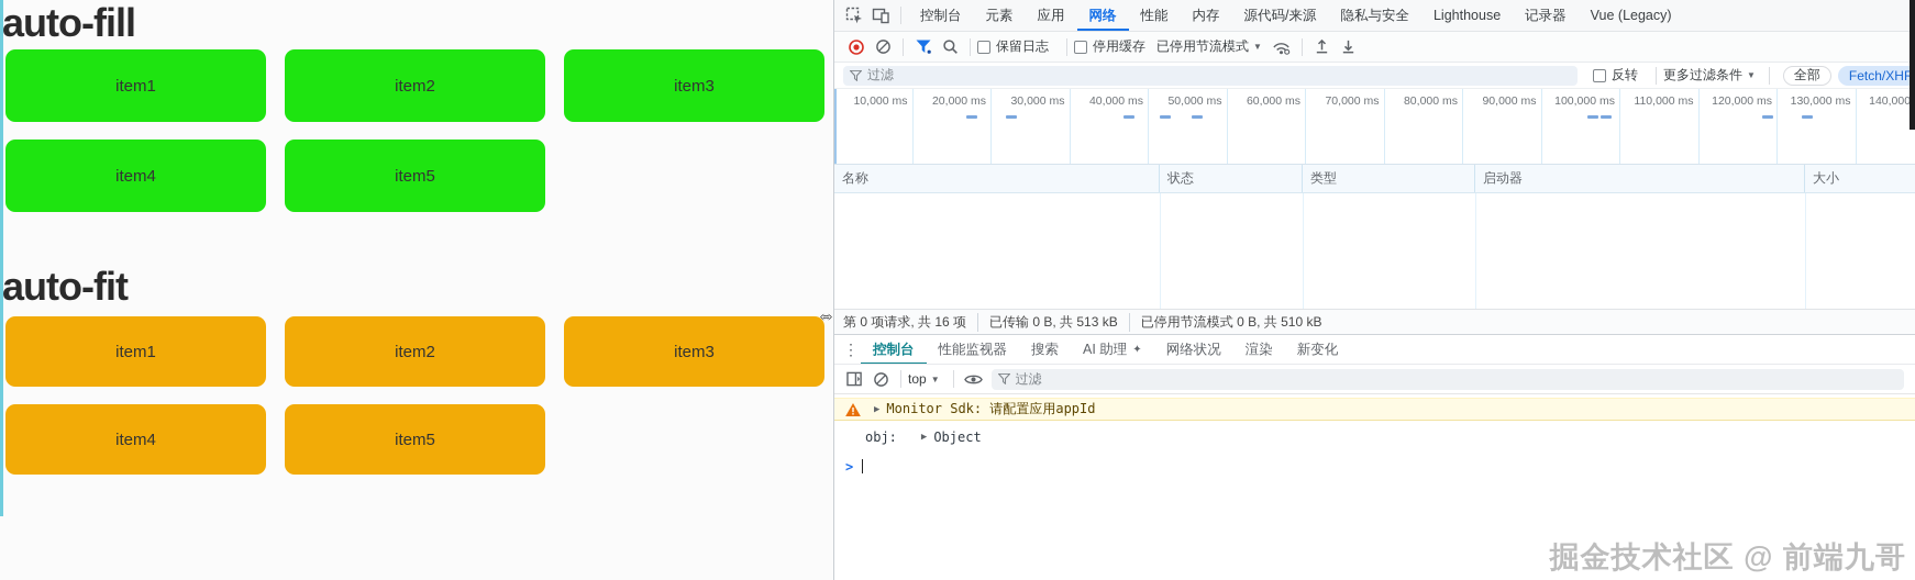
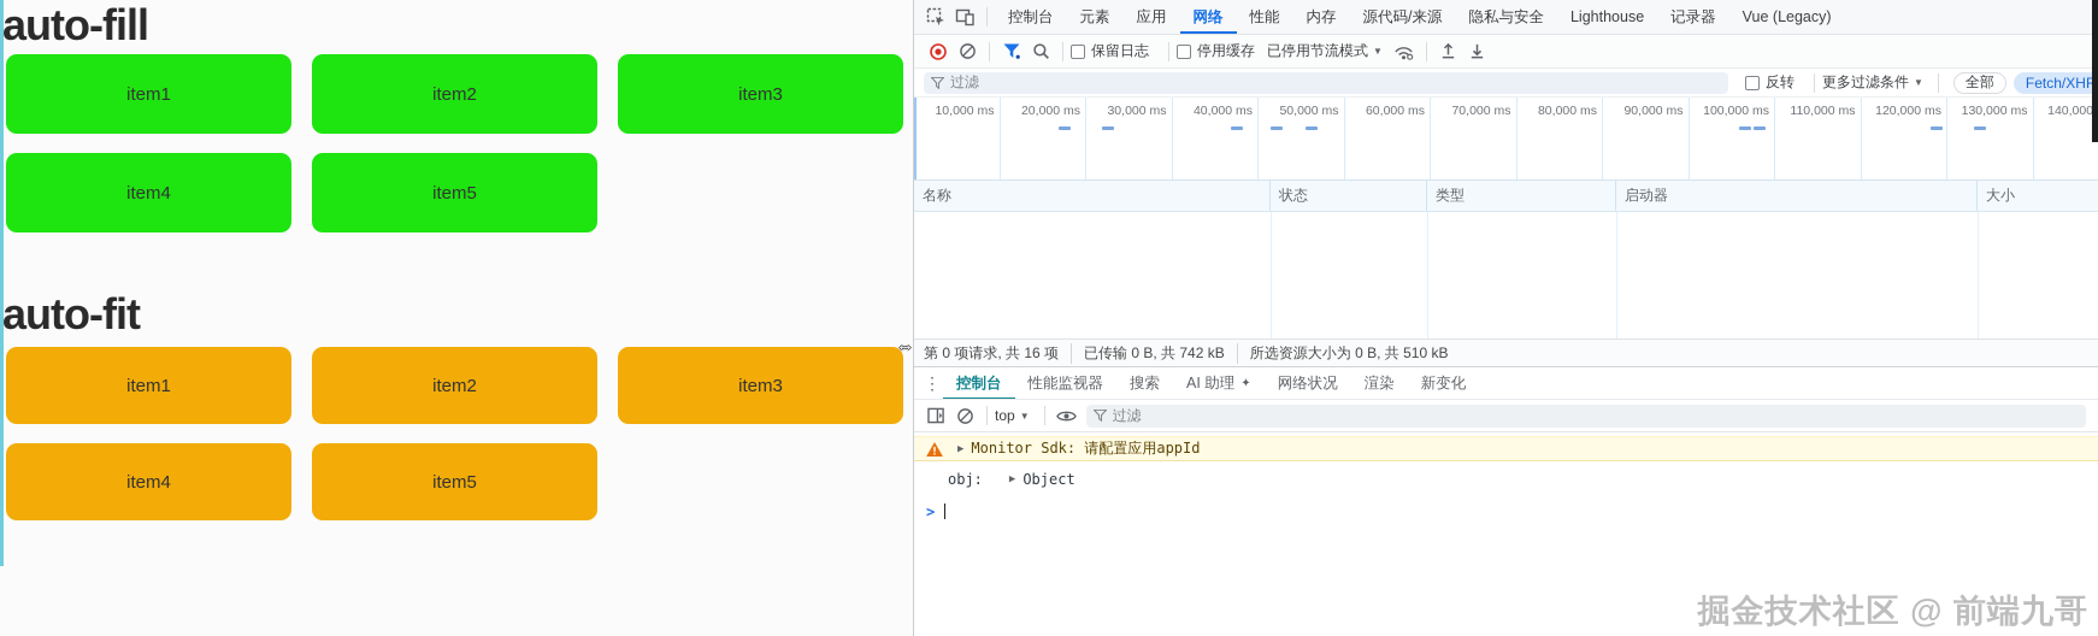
  auto-fill
  item1
  item2
  item3
  item4
  item5
  auto-fit
  item1
  item2
  item3
  item4
  item5
  ↔
  控制台
  元素
  应用
  网络
  性能
  内存
  源代码/来源
  隐私与安全
  Lighthouse
  记录器
  Vue (Legacy)
  保留日志
  停用缓存
  已停用节流模式
  ▼
  过滤
  反转
  更多过滤条件
  ▼
  全部
  Fetch/XH
  10,000 ms
  20,000 ms
  30,000 ms
  40,000 ms
  50,000 ms
  60,000 ms
  70,000 ms
  80,000 ms
  90,000 ms
  100,000 ms
  110,000 ms
  120,000 ms
  130,000 ms
  140,000
  名称
  状态
  类型
  启动器
  大小
  第 0 项请求, 共 16 项
- 已传输 0 B, 共 513 kB
+ 已传输 0 B, 共 742 kB
- 已停用节流模式 0 B, 共 510 kB
+ 所选资源大小为 0 B, 共 510 kB
  ⋮
  控制台
  性能监视器
  搜索
  AI 助理
  ✦
  网络状况
  渲染
  新变化
  top
  ▼
  过滤
  ▶
  Monitor Sdk: 请配置应用appId
  obj:
  ▶
  Object
  >
  掘金技术社区 @ 前端九哥
